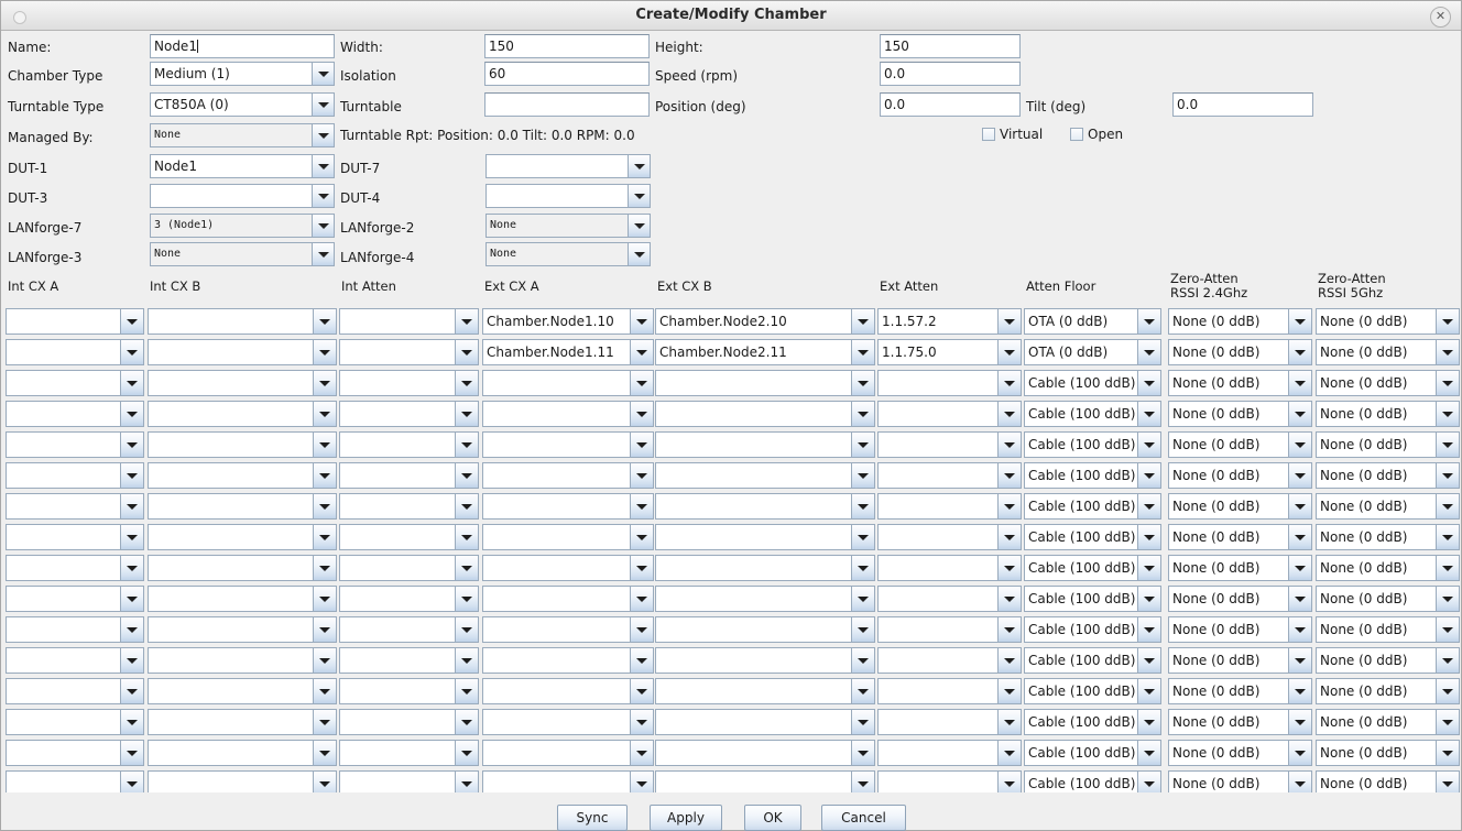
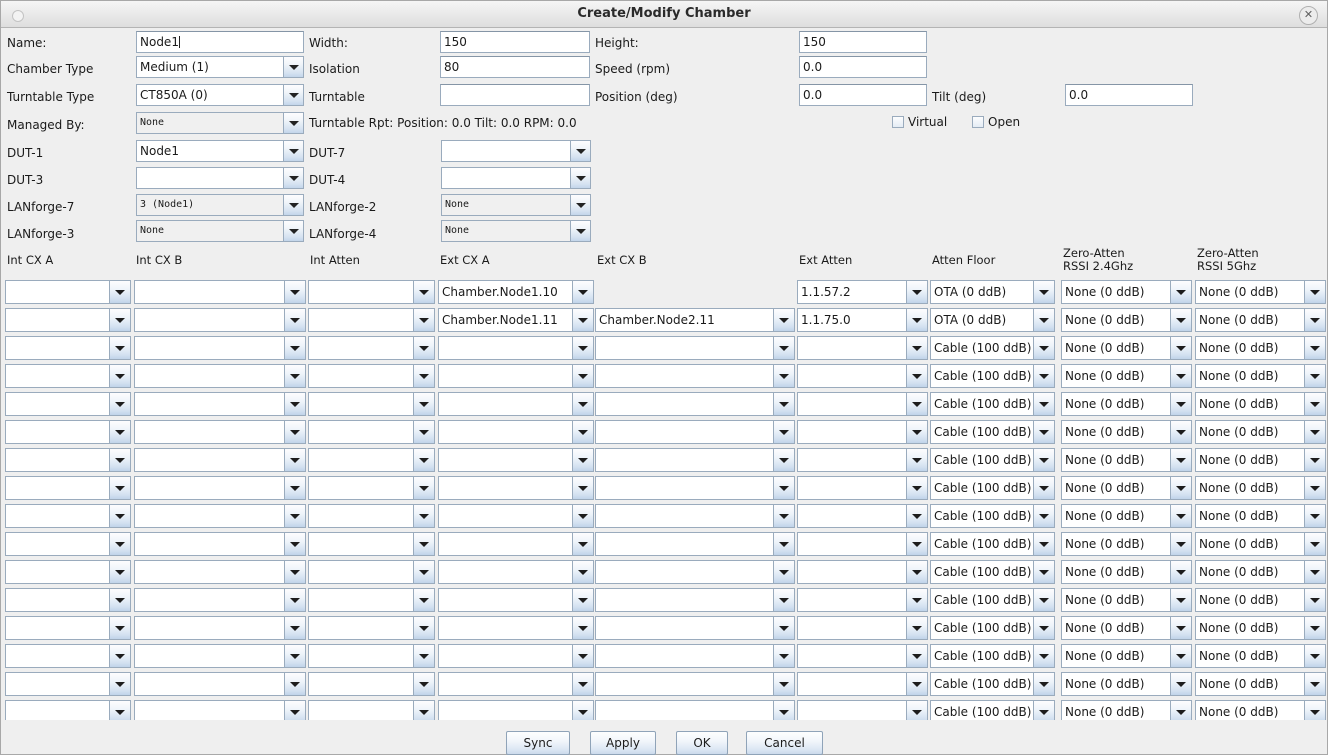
  Create/Modify Chamber
  ✕
  Name:
  Node1
  Width:
  150
  Height:
  150
  Chamber Type
  Medium (1)
  Isolation
- 60
+ 80
  Speed (rpm)
  0.0
  Turntable Type
  CT850A (0)
  Turntable
  Position (deg)
  0.0
  Tilt (deg)
  0.0
  Managed By:
  None
  Turntable Rpt: Position: 0.0 Tilt: 0.0 RPM: 0.0
  Virtual
  Open
  DUT-1
  Node1
  DUT-7
  DUT-3
  DUT-4
  LANforge-7
  3 (Node1)
  LANforge-2
  None
  LANforge-3
  None
  LANforge-4
  None
  Int CX A
  Int CX B
  Int Atten
  Ext CX A
  Ext CX B
  Ext Atten
  Atten Floor
  Zero-Atten
  RSSI 2.4Ghz
  Zero-Atten
  RSSI 5Ghz
  Chamber.Node1.10
- Chamber.Node2.10
  1.1.57.2
  OTA (0 ddB)
  None (0 ddB)
  None (0 ddB)
  Chamber.Node1.11
  Chamber.Node2.11
  1.1.75.0
  OTA (0 ddB)
  None (0 ddB)
  None (0 ddB)
  Cable (100 ddB)
  None (0 ddB)
  None (0 ddB)
  Cable (100 ddB)
  None (0 ddB)
  None (0 ddB)
  Cable (100 ddB)
  None (0 ddB)
  None (0 ddB)
  Cable (100 ddB)
  None (0 ddB)
  None (0 ddB)
  Cable (100 ddB)
  None (0 ddB)
  None (0 ddB)
  Cable (100 ddB)
  None (0 ddB)
  None (0 ddB)
  Cable (100 ddB)
  None (0 ddB)
  None (0 ddB)
  Cable (100 ddB)
  None (0 ddB)
  None (0 ddB)
  Cable (100 ddB)
  None (0 ddB)
  None (0 ddB)
  Cable (100 ddB)
  None (0 ddB)
  None (0 ddB)
  Cable (100 ddB)
  None (0 ddB)
  None (0 ddB)
  Cable (100 ddB)
  None (0 ddB)
  None (0 ddB)
  Cable (100 ddB)
  None (0 ddB)
  None (0 ddB)
  Cable (100 ddB)
  None (0 ddB)
  None (0 ddB)
  Sync
  Apply
  OK
  Cancel
